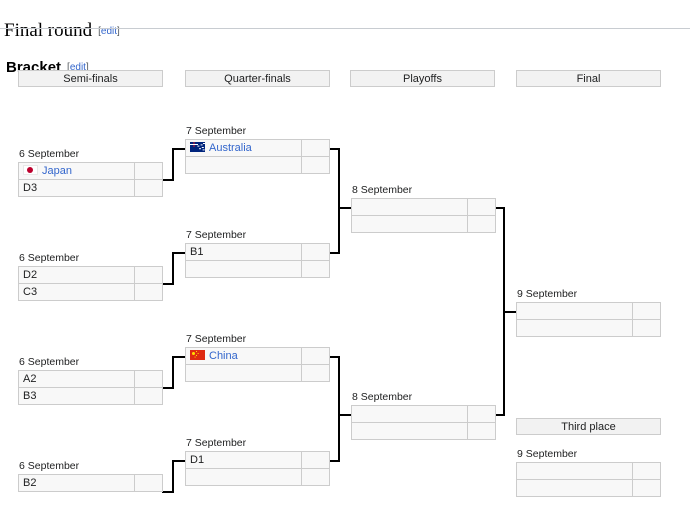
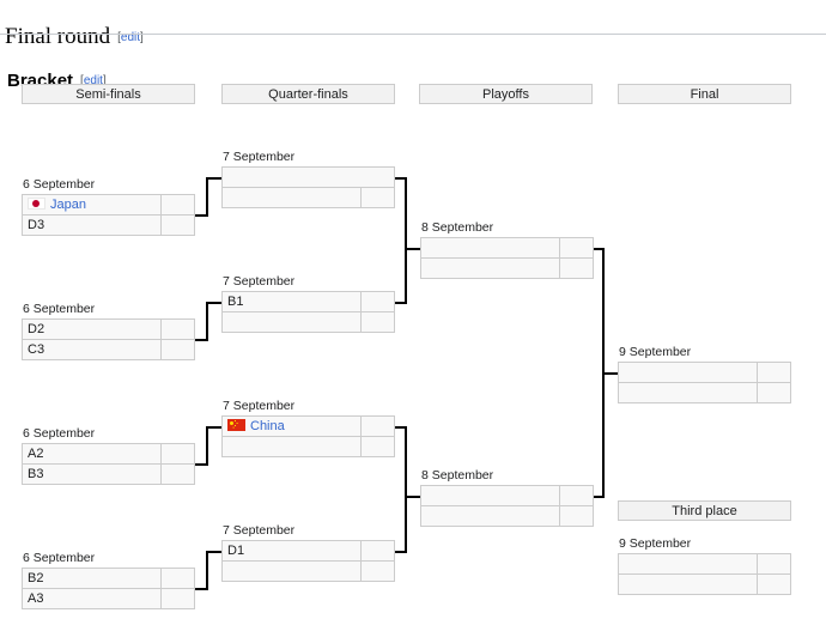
  Final round [edit]
  Bracket [edit]
  Semi-finals
  Quarter-finals
  Playoffs
  Final
  6 September
  Japan
  D3
  6 September
  D2
  C3
  6 September
  A2
  B3
  6 September
  B2
+ A3
  7 September
- Australia
  7 September
  B1
  7 September
  China
  7 September
  D1
  8 September
  8 September
  9 September
  Third place
  9 September
